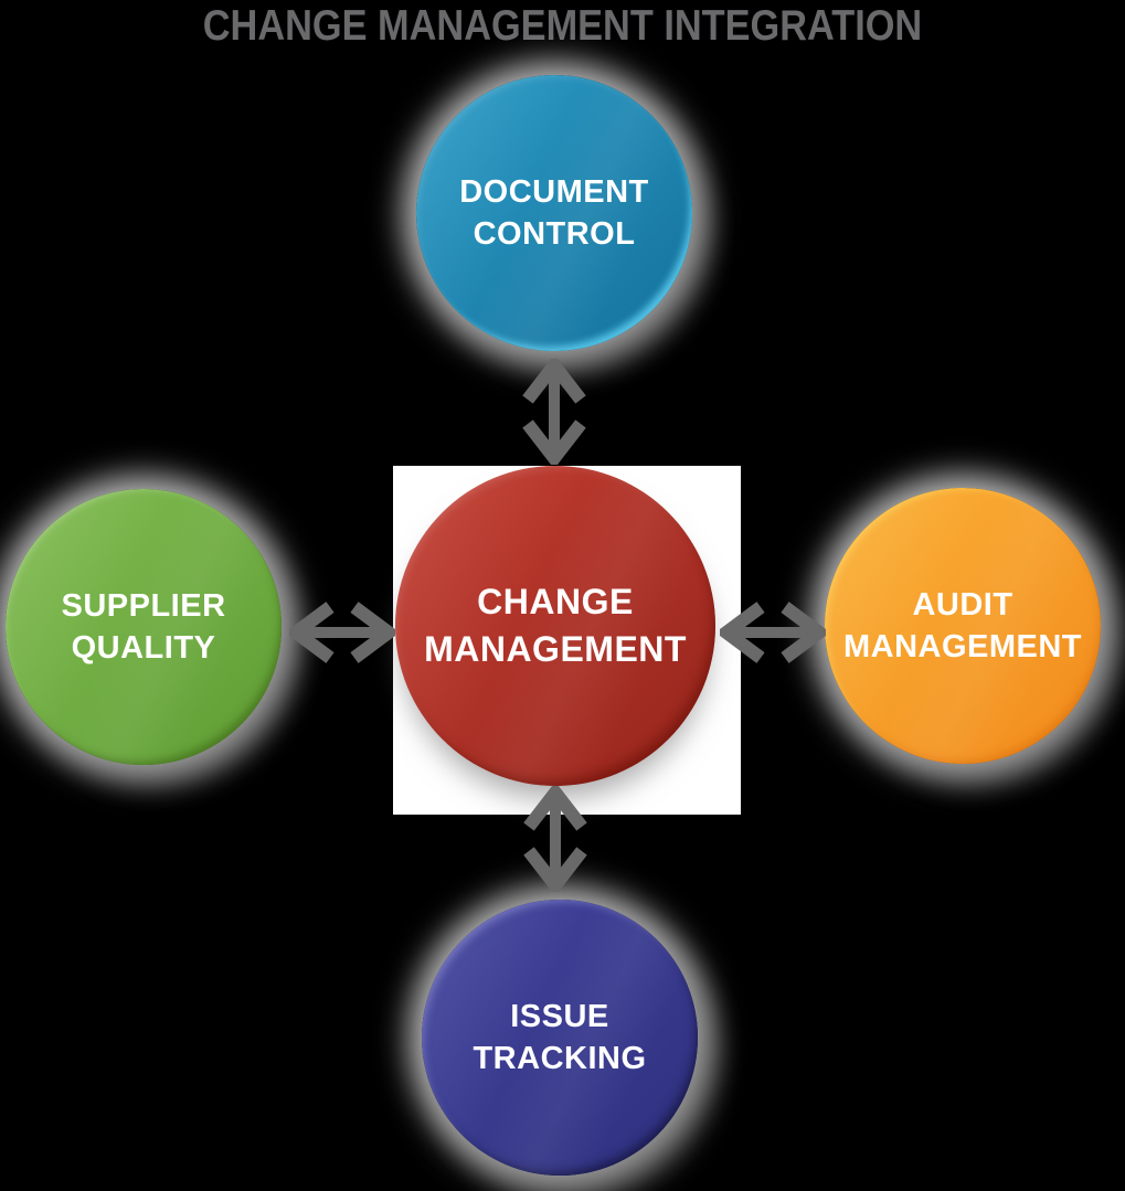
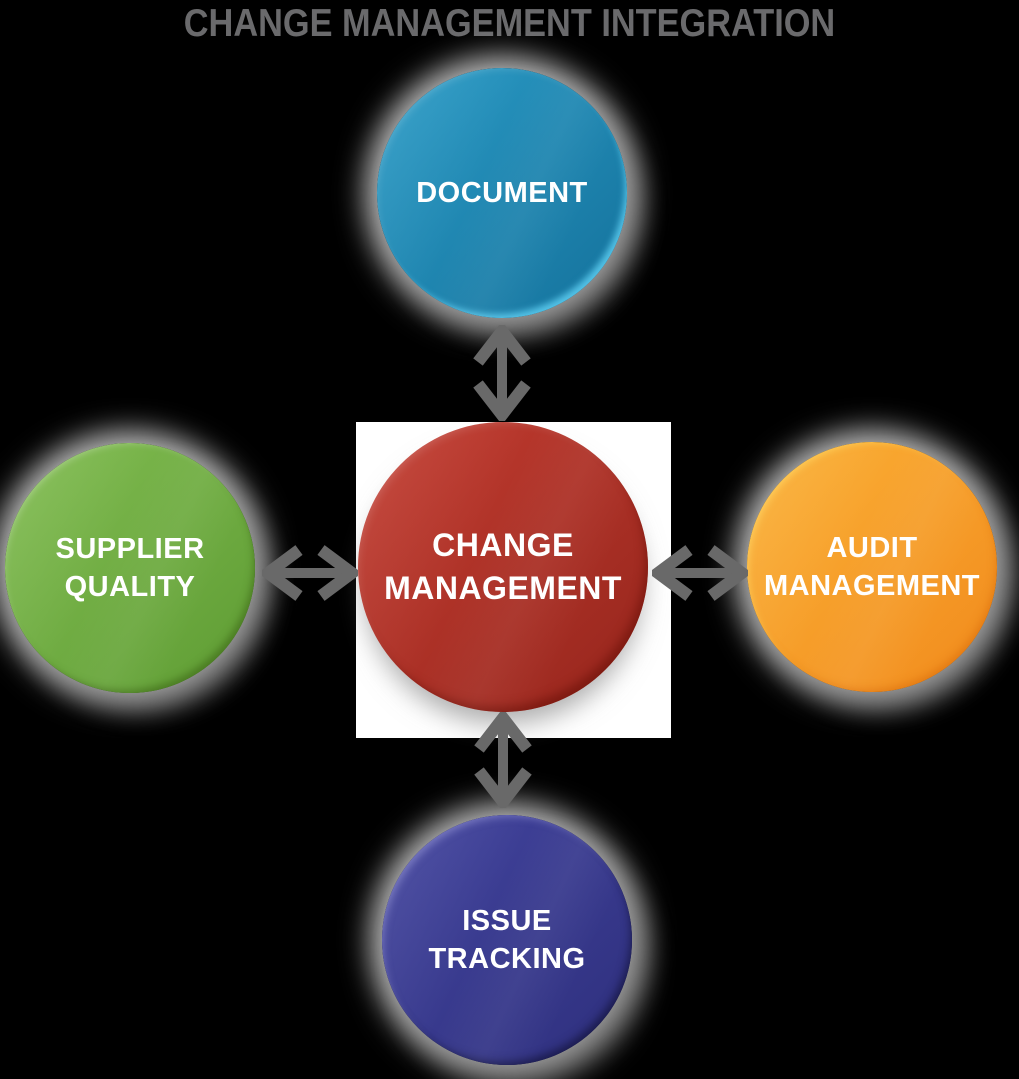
  CHANGE MANAGEMENT INTEGRATION
  DOCUMENT
- CONTROL
  SUPPLIER
  QUALITY
  AUDIT
  MANAGEMENT
  ISSUE
  TRACKING
  CHANGE
  MANAGEMENT
